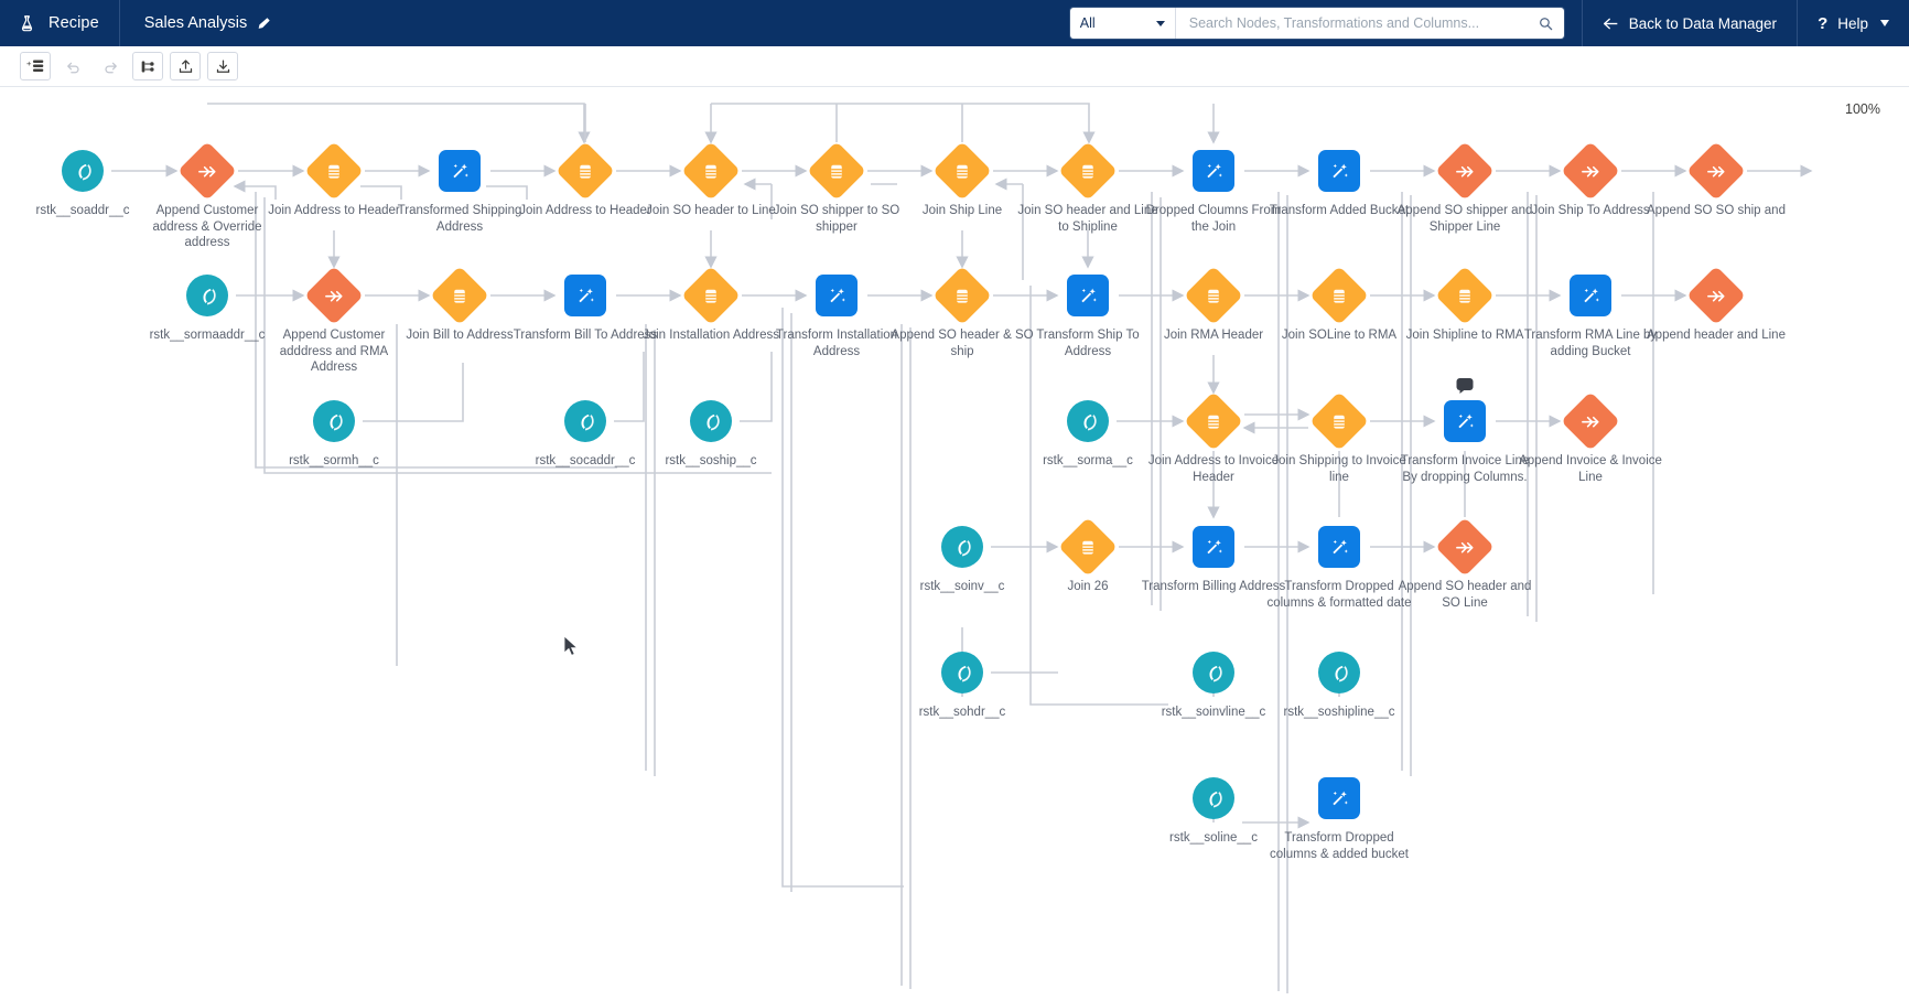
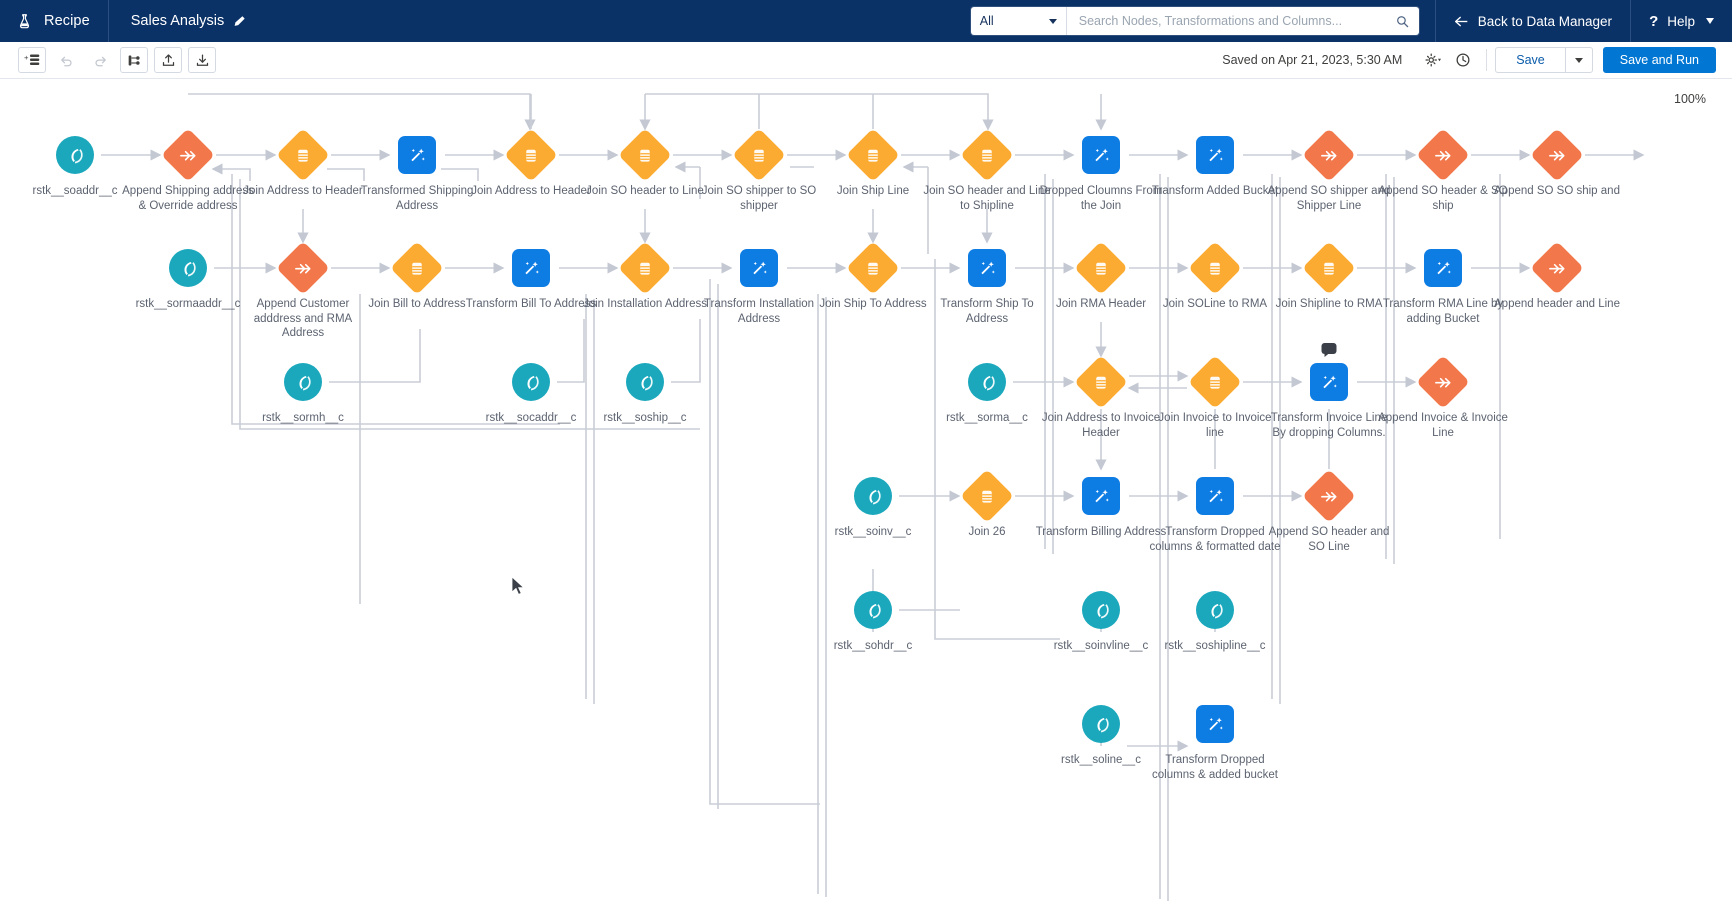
  Recipe
  Sales Analysis
  All
  Search Nodes, Transformations and Columns...
  Back to Data Manager
  ?
  Help
  +
+ Saved on Apr 21, 2023, 5:30 AM
+ Save
+ Save and Run
  100%
  rstk__soaddr__c
- Append Customer address & Override address
+ Append Shipping address & Override address
  Join Address to Header
  Transformed Shipping Address
  Join Address to Header
  Join SO header to Line
  Join SO shipper to SO shipper
  Join Ship Line
  Join SO header and Line to Shipline
  Dropped Cloumns From the Join
  Transform Added Bucket
  Append SO shipper and Shipper Line
- Join Ship To Address
+ Append SO header & SO ship
  Append SO SO ship and
  rstk__sormaaddr__c
  Append Customer adddress and RMA Address
  Join Bill to Address
  Transform Bill To Address
  Join Installation Address
  Transform Installation Address
- Append SO header & SO ship
+ Join Ship To Address
  Transform Ship To Address
  Join RMA Header
  Join SOLine to RMA
  Join Shipline to RMA
  Transform RMA Line by adding Bucket
  Append header and Line
  rstk__sormh__c
  rstk__socaddr__c
  rstk__soship__c
  rstk__sorma__c
  Join Address to Invoice Header
- Join Shipping to Invoice line
+ Join Invoice to Invoice line
  Transform Invoice Line By dropping Columns.
  Append Invoice & Invoice Line
  rstk__soinv__c
  Join 26
  Transform Billing Address
  Transform Dropped columns & formatted date
  Append SO header and SO Line
  rstk__sohdr__c
  rstk__soinvline__c
  rstk__soshipline__c
  rstk__soline__c
  Transform Dropped columns & added bucket
